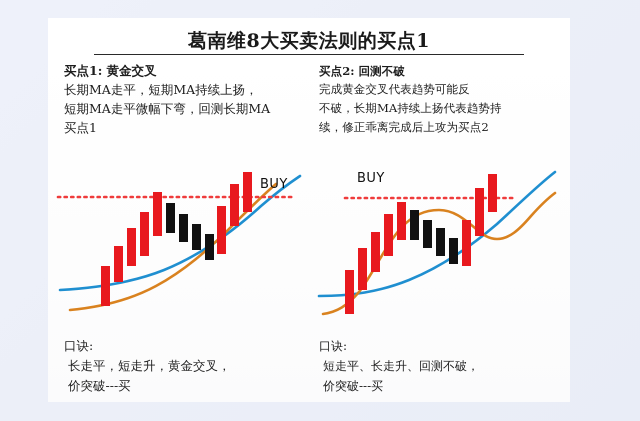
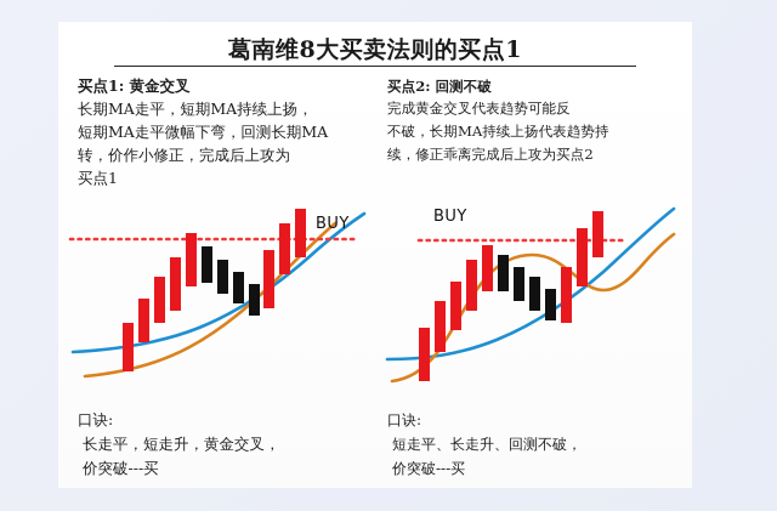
  葛南维8大买卖法则的买点1
  买点1: 黄金交叉
  长期MA走平，短期MA持续上扬，
  短期MA走平微幅下弯，回测长期MA
+ 转，价作小修正，完成后上攻为
  买点1
  BUY
  口诀:
  长走平，短走升，黄金交叉，
  价突破---买
  买点2: 回测不破
  完成黄金交叉代表趋势可能反
  不破，长期MA持续上扬代表趋势持
  续，修正乖离完成后上攻为买点2
  BUY
  口诀:
  短走平、长走升、回测不破，
  价突破---买
